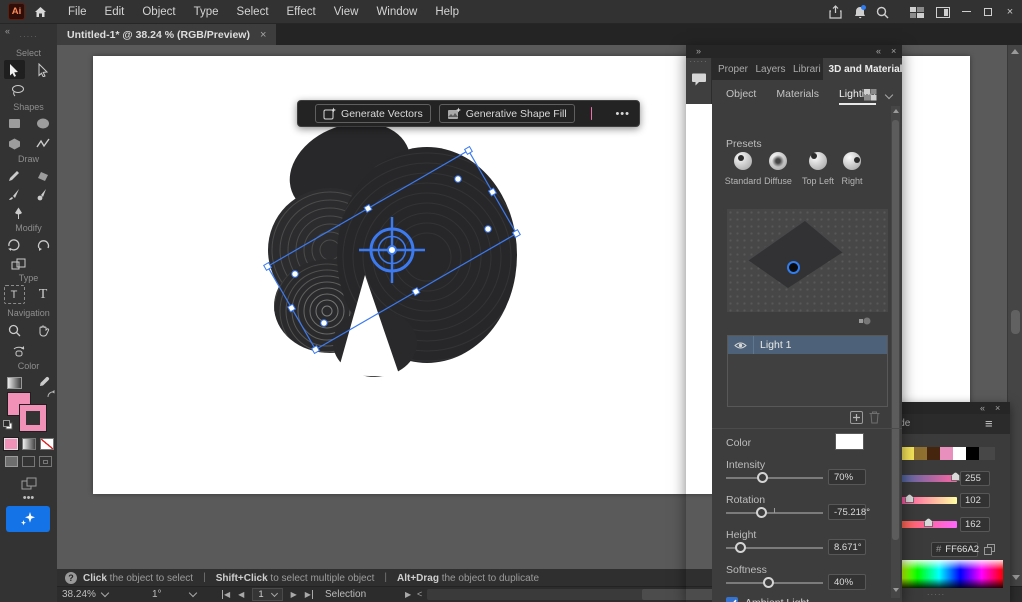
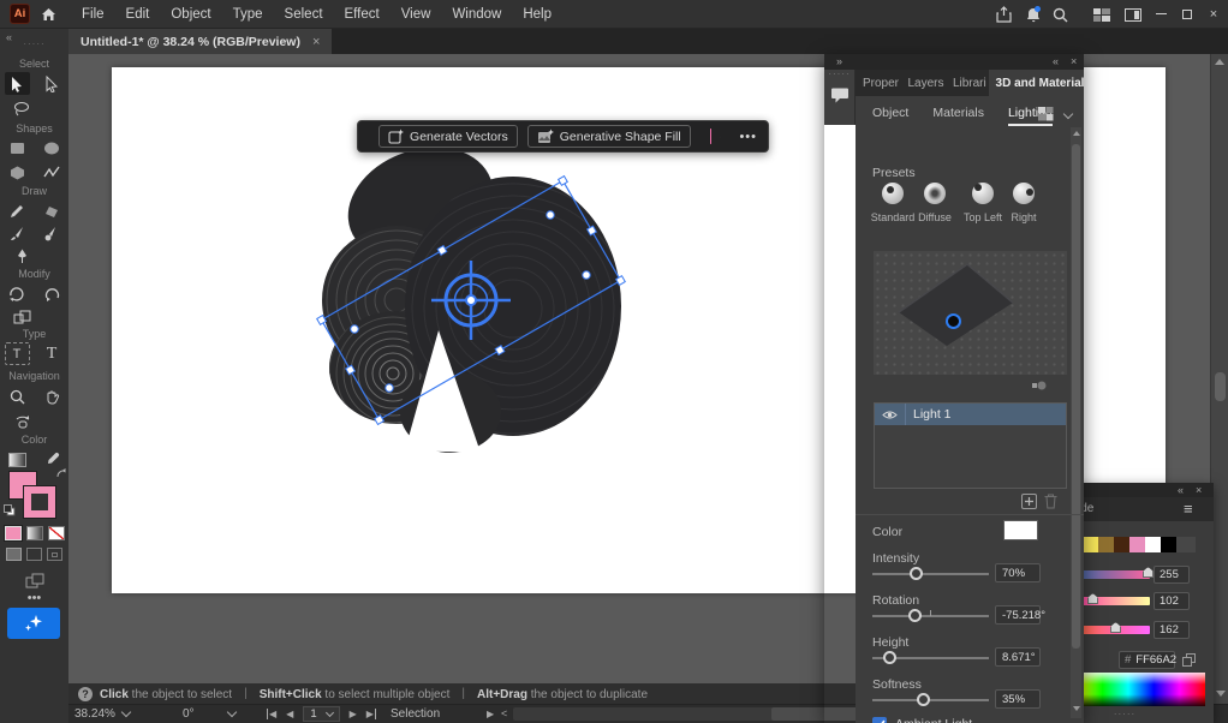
  Ai
  File
  Edit
  Object
  Type
  Select
  Effect
  View
  Window
  Help
  ×
  Untitled-1* @ 38.24 % (RGB/Preview)
  ×
  «
  ·····
  Select
  Shapes
  Draw
  Modify
  Type
  T
  T
  Navigation
  Color
  •••
  Generate Vectors
  Generative Shape Fill
  •••
  ?
  Click the object to select
  |
  Shift+Click to select multiple object
  |
  Alt+Drag the object to duplicate
  38.24%
- 1°
+ 0°
  ◀
  ◀
  1
  ▶
  ▶
  Selection
  ▶
  <
  «
  ×
  ≡
  255
  102
  162
  #
  FF66A2
  ·····
  »
  «
  ×
  ·····
  Proper
  Layers
  Librari
  3D and Material
  Object
  Materials
  Lighti
  Presets
  Standard
  Diffuse
  Top Left
  Right
  Light 1
  Color
  Intensity
  70%
  Rotation
  -75.218°
  Height
  8.671°
  Softness
- 40%
+ 35%
